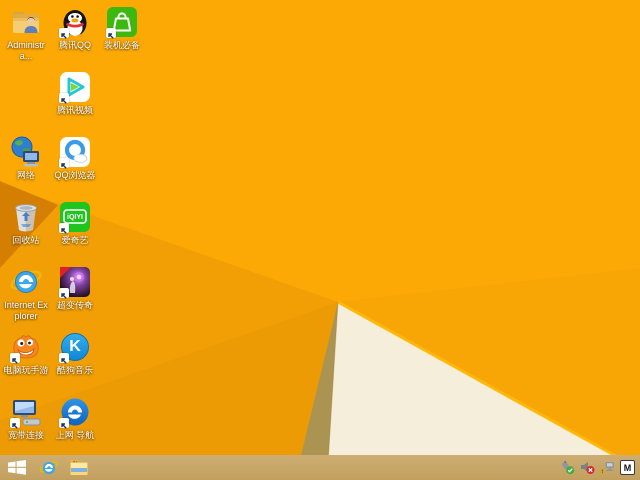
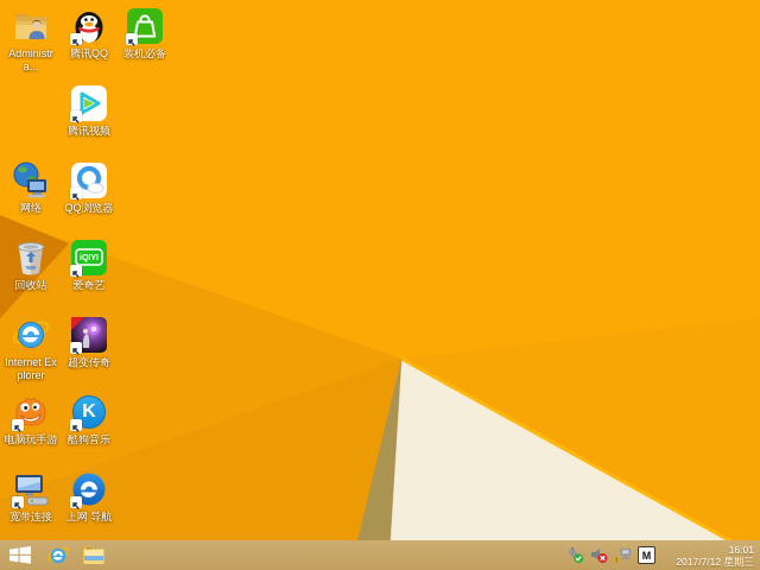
  Administra...
  网络
  回收站
  Internet Explorer
  电脑玩手游
  宽带连接
  腾讯QQ
  腾讯视频
  QQ浏览器
  爱奇艺
  超变传奇
  K
  酷狗音乐
  上网 导航
  装机必备
  M
+ 16:01
+ 2017/7/12 星期三
